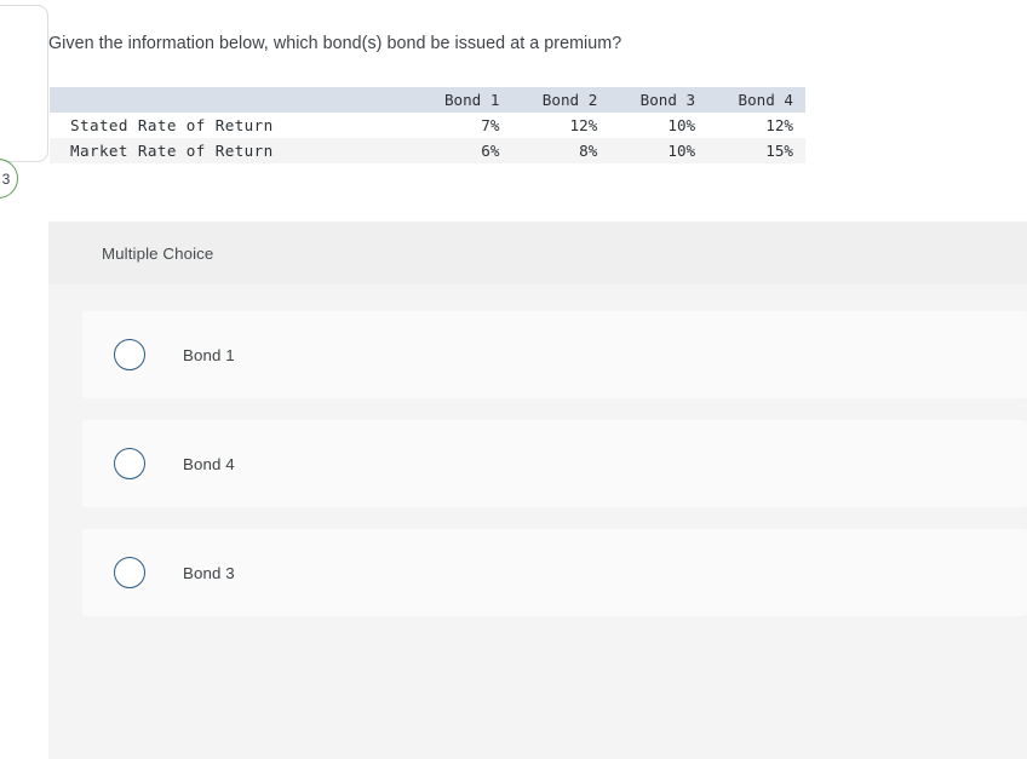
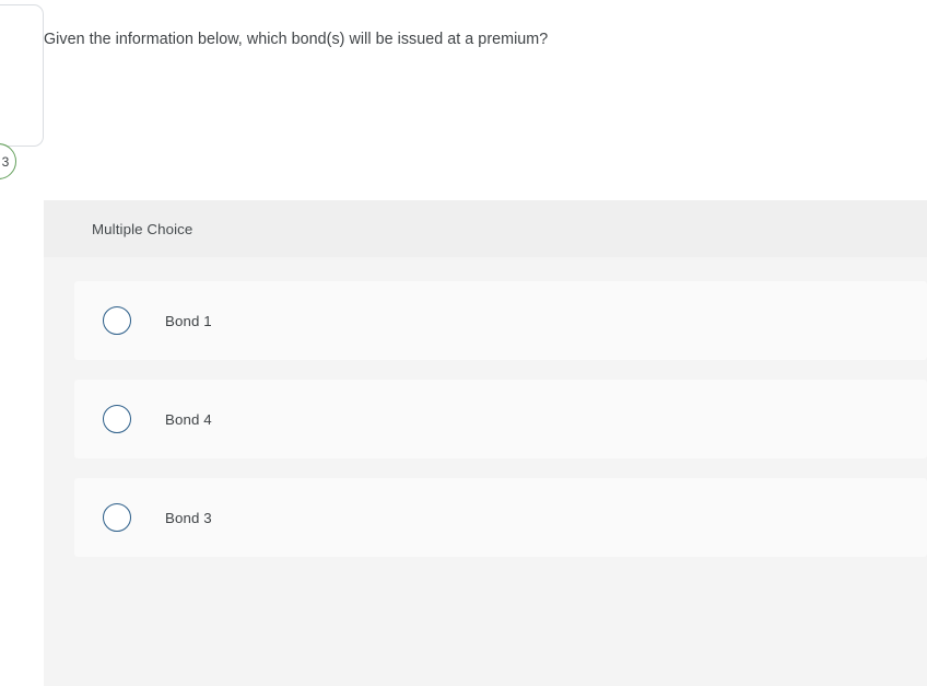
  3
- Given the information below, which bond(s) bond be issued at a premium?
+ Given the information below, which bond(s) will be issued at a premium?
- 	Bond 1	Bond 2	Bond 3	Bond 4
- Stated Rate of Return	7%	12%	10%	12%
- Market Rate of Return	6%	8%	10%	15%
  Multiple Choice
  Bond 1
  Bond 4
  Bond 3
